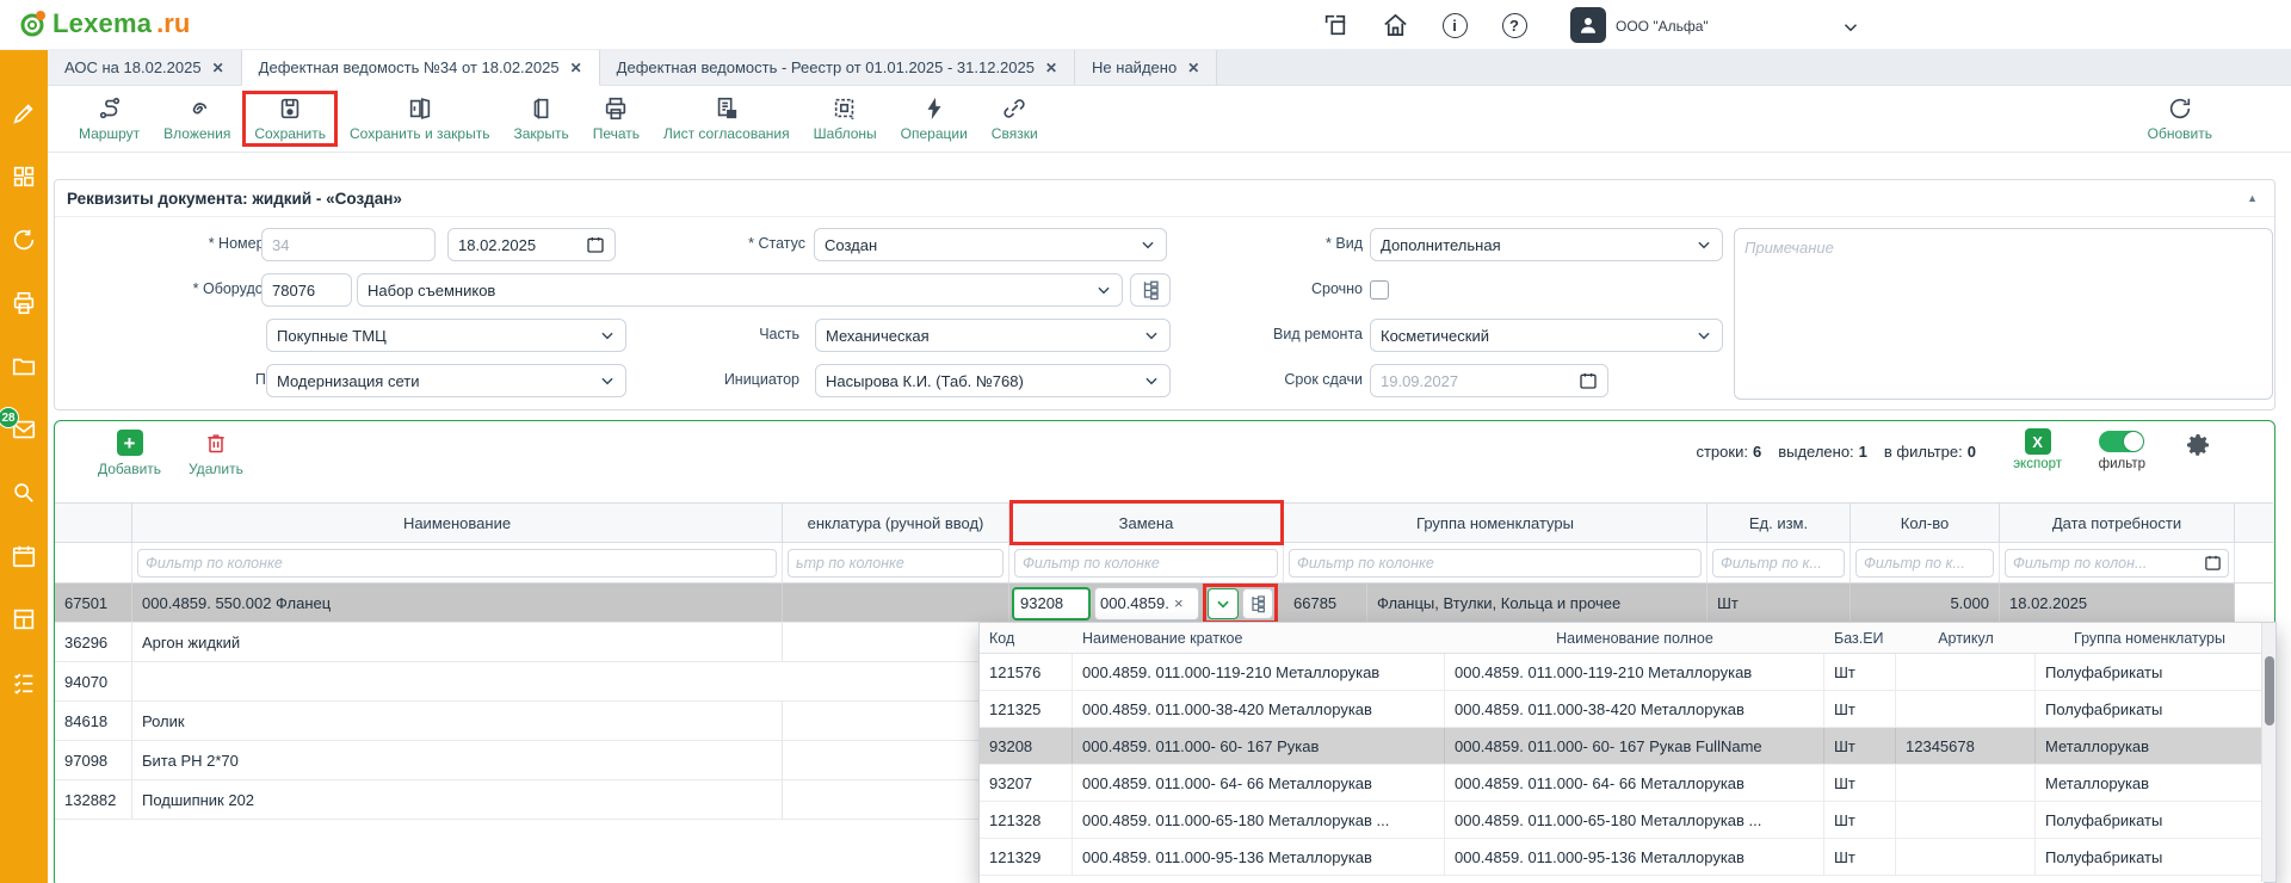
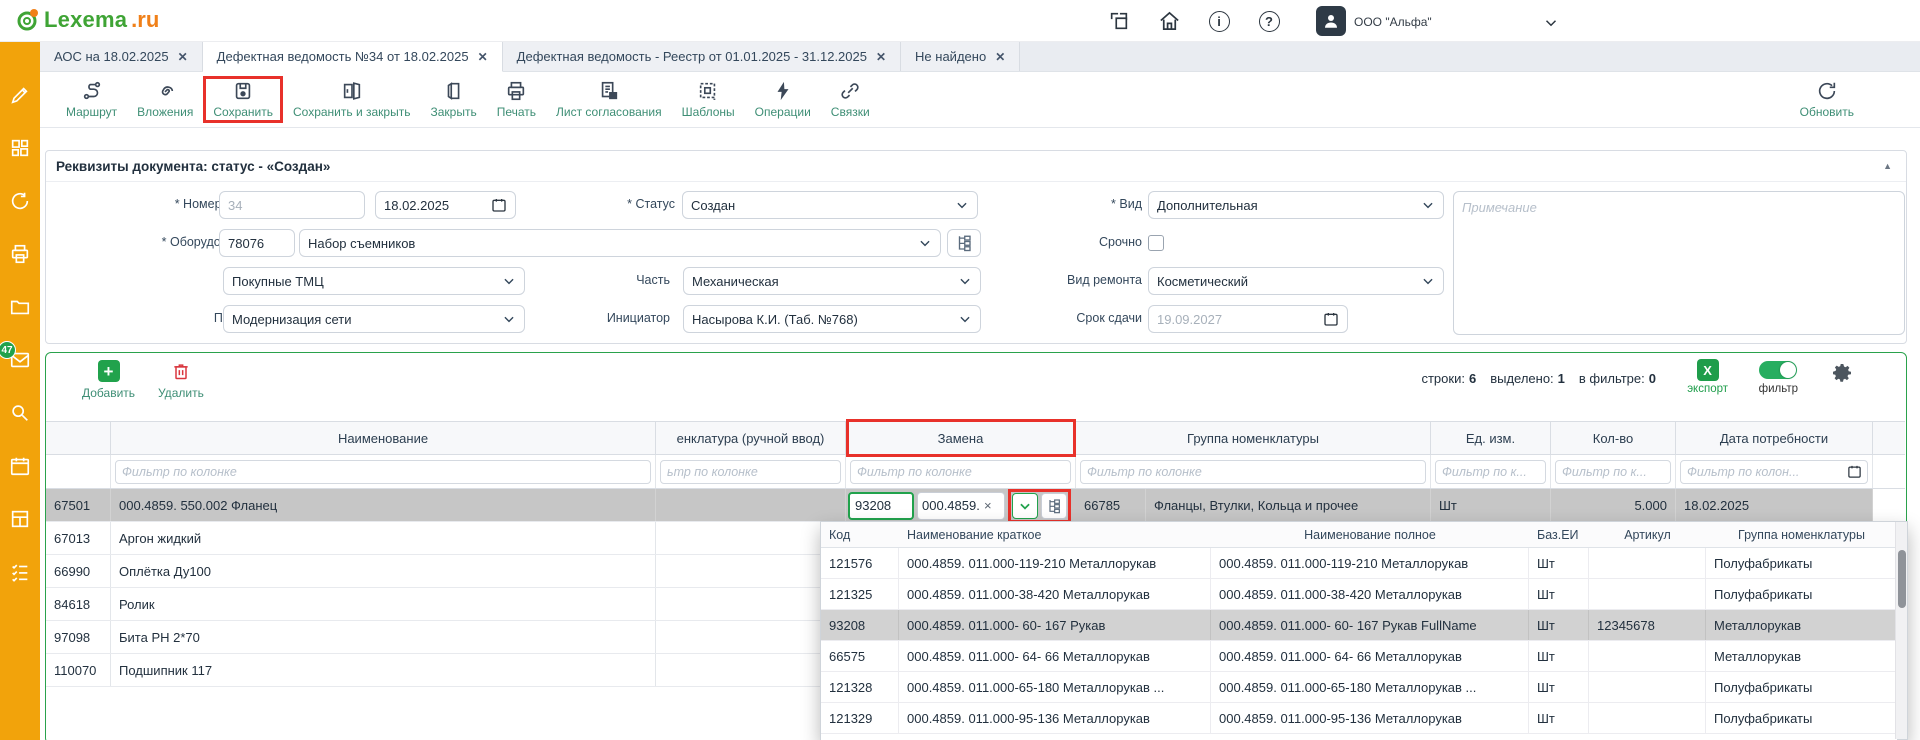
  Lexema
  .ru
  i
  ?
  ООО "Альфа"
- 28
+ 47
  АОС на 18.02.2025
  ✕
  Дефектная ведомость №34 от 18.02.2025
  ✕
  Дефектная ведомость - Реестр от 01.01.2025 - 31.12.2025
  ✕
  Не найдено
  ✕
  Маршрут
  Вложения
  Сохранить
  Сохранить и закрыть
  Закрыть
  Печать
  Лист согласования
  Шаблоны
  Операции
  Связки
  Обновить
- Реквизиты документа: жидкий - «Создан»
+ Реквизиты документа: статус - «Создан»
  ▲
  34
  18.02.2025
  * Статус
  Создан
  * Вид
  Дополнительная
  Примечание
  78076
  Набор съемников
  Срочно
  Покупные ТМЦ
  Часть
  Механическая
  Вид ремонта
  Косметический
  Модернизация сети
  Инициатор
  Насырова К.И. (Таб. №768)
  Срок сдачи
  19.09.2027
  +
  Добавить
  Удалить
  строки: 6
  выделено: 1
  в фильтре: 0
  X
  экспорт
  фильтр
  Наименование
  енклатура (ручной ввод)
  Замена
  Группа номенклатуры
  Ед. изм.
  Кол-во
  Дата потребности
  Фильтр по колонке
  ьтр по колонке
  Фильтр по колонке
  Фильтр по колонке
  Фильтр по к...
  Фильтр по к...
  Фильтр по колон...
  67501
  000.4859. 550.002 Фланец
  93208
  ×
  66785
  Фланцы, Втулки, Кольца и прочее
  Шт
  5.000
  18.02.2025
- 36296
+ 67013
  Аргон жидкий
- 94070
+ 66990
+ Оплётка Ду100
  84618
  Ролик
  97098
  Бита PH 2*70
- 132882
+ 110070
- Подшипник 202
+ Подшипник 117
  Код
  Наименование краткое
  Наименование полное
  Баз.ЕИ
  Артикул
  Группа номенклатуры
  121576
  000.4859. 011.000-119-210 Металлорукав
  000.4859. 011.000-119-210 Металлорукав
  Шт
  Полуфабрикаты
  121325
  000.4859. 011.000-38-420 Металлорукав
  000.4859. 011.000-38-420 Металлорукав
  Шт
  Полуфабрикаты
  93208
  000.4859. 011.000- 60- 167 Рукав
  000.4859. 011.000- 60- 167 Рукав FullName
  Шт
  12345678
  Металлорукав
- 93207
+ 66575
  000.4859. 011.000- 64- 66 Металлорукав
  000.4859. 011.000- 64- 66 Металлорукав
  Шт
  Металлорукав
  121328
  000.4859. 011.000-65-180 Металлорукав ...
  000.4859. 011.000-65-180 Металлорукав ...
  Шт
  Полуфабрикаты
  121329
  000.4859. 011.000-95-136 Металлорукав
  000.4859. 011.000-95-136 Металлорукав
  Шт
  Полуфабрикаты
